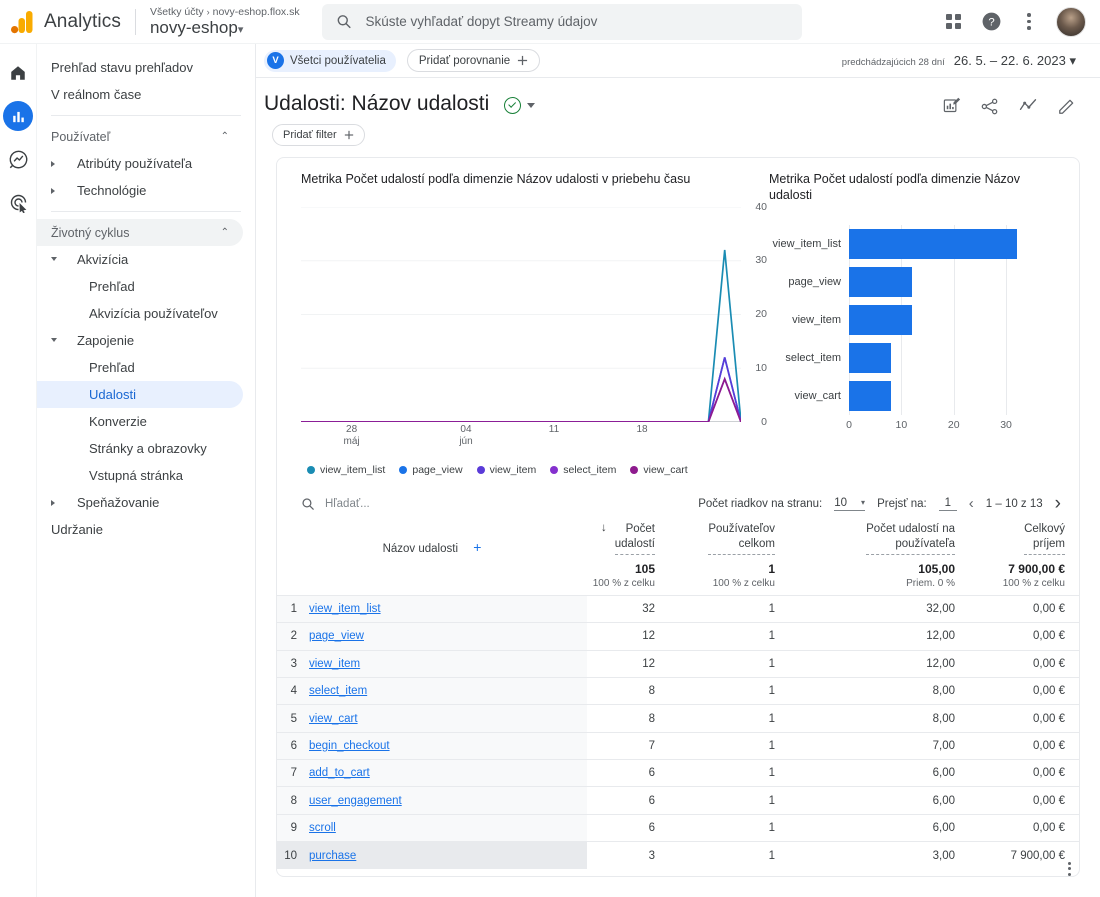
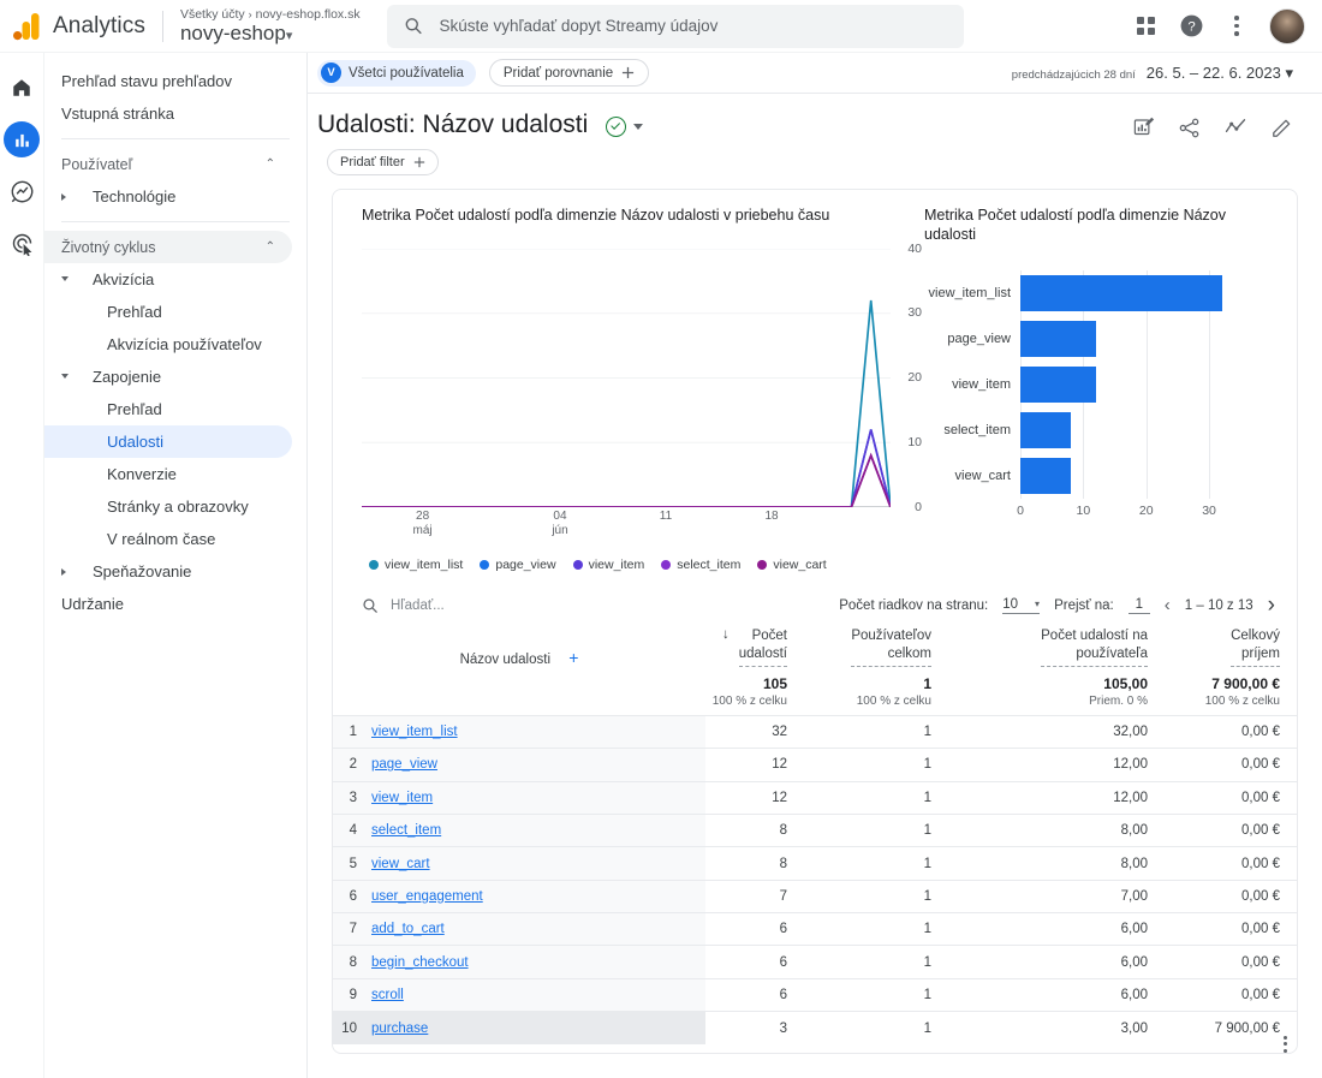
  Analytics
  Všetky účty › novy-eshop.flox.sk
  novy-eshop▾
  Skúste vyhľadať dopyt Streamy údajov
  ?
  Prehľad stavu prehľadov
- V reálnom čase
+ Vstupná stránka
  Používateľ
  ⌃
- Atribúty používateľa
  Technológie
  Životný cyklus
  ⌃
  Akvizícia
  Prehľad
  Akvizícia používateľov
  Zapojenie
  Prehľad
  Udalosti
  Konverzie
  Stránky a obrazovky
- Vstupná stránka
+ V reálnom čase
  Speňažovanie
  Udržanie
  V
  Všetci používatelia
  Pridať porovnanie
  predchádzajúcich 28 dní
  26. 5. – 22. 6. 2023 ▾
  Udalosti: Názov udalosti
  Pridať filter
  Metrika Počet udalostí podľa dimenzie Názov udalosti v priebehu času
  0
  10
  20
  30
  40
  28
  máj
  04
  jún
  11
  18
  view_item_list
  page_view
  view_item
  select_item
  view_cart
  Metrika Počet udalostí podľa dimenzie Názov udalosti
  view_item_list
  page_view
  view_item
  select_item
  view_cart
  0
  10
  20
  30
  Hľadať...
  Počet riadkov na stranu:
  10
  ▾
  Prejsť na:
  1
  ‹
  1 – 10 z 13
  ›
  Názov udalosti +	↓ Početudalostí	Používateľovcelkom	Počet udalostí napoužívateľa	Celkovýpríjem
  	105100 % z celku	1100 % z celku	105,00Priem. 0 %	7 900,00 €100 % z celku
  1	view_item_list	32	1	32,00	0,00 €
  2	page_view	12	1	12,00	0,00 €
  3	view_item	12	1	12,00	0,00 €
  4	select_item	8	1	8,00	0,00 €
  5	view_cart	8	1	8,00	0,00 €
- 6	begin_checkout	7	1	7,00	0,00 €
+ 6	user_engagement	7	1	7,00	0,00 €
  7	add_to_cart	6	1	6,00	0,00 €
- 8	user_engagement	6	1	6,00	0,00 €
+ 8	begin_checkout	6	1	6,00	0,00 €
  9	scroll	6	1	6,00	0,00 €
  10	purchase	3	1	3,00	7 900,00 €
